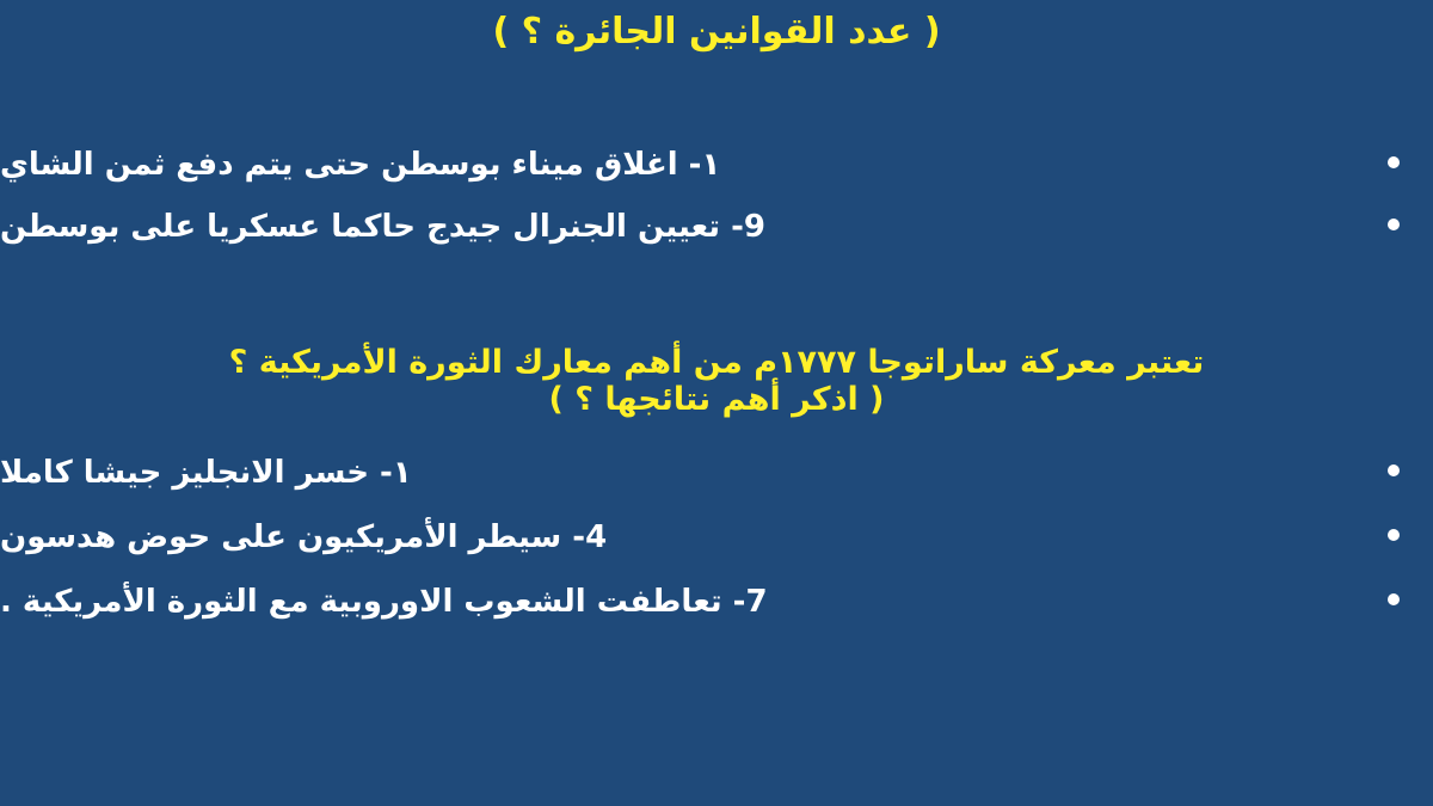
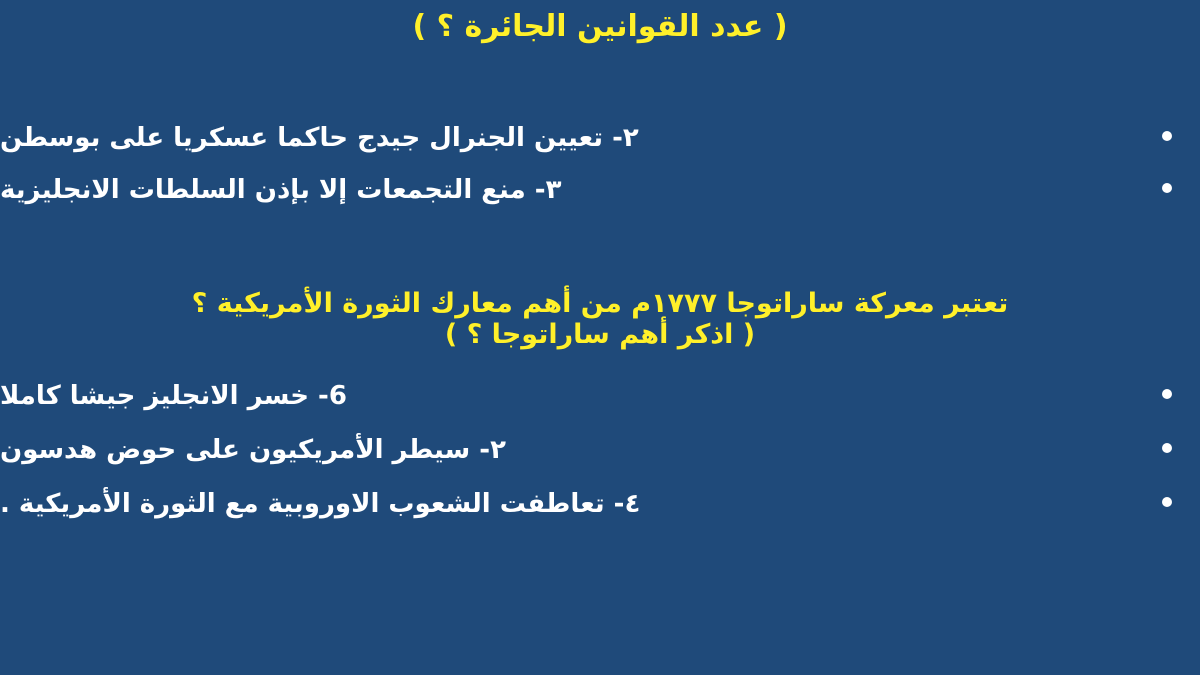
  ( عدد القوانين الجائرة ؟ )
- ١- اغلاق ميناء بوسطن حتى يتم دفع ثمن الشاي
- 9- تعيين الجنرال جيدج حاكما عسكريا على بوسطن
+ ٢- تعيين الجنرال جيدج حاكما عسكريا على بوسطن
+ ٣- منع التجمعات إلا بإذن السلطات الانجليزية
  تعتبر معركة ساراتوجا ١٧٧٧م من أهم معارك الثورة الأمريكية ؟
- ( اذكر أهم نتائجها ؟ )
+ ( اذكر أهم ساراتوجا ؟ )
- ١- خسر الانجليز جيشا كاملا
+ 6- خسر الانجليز جيشا كاملا
- 4- سيطر الأمريكيون على حوض هدسون
+ ٢- سيطر الأمريكيون على حوض هدسون
- 7- تعاطفت الشعوب الاوروبية مع الثورة الأمريكية .
+ ٤- تعاطفت الشعوب الاوروبية مع الثورة الأمريكية .
